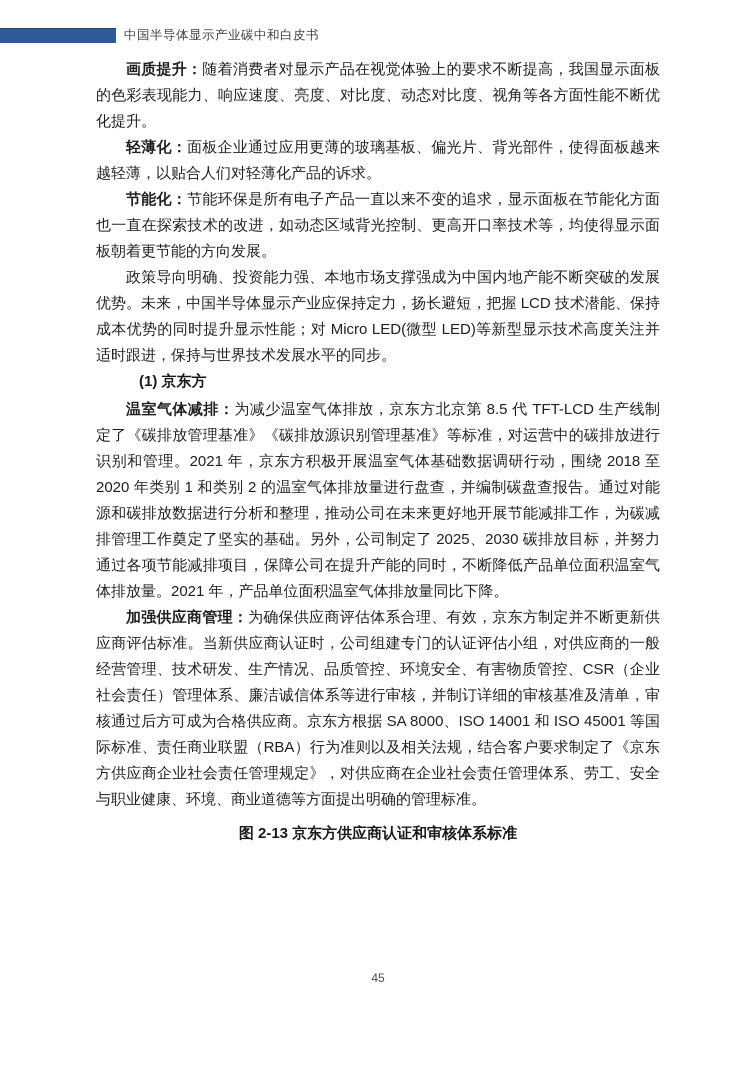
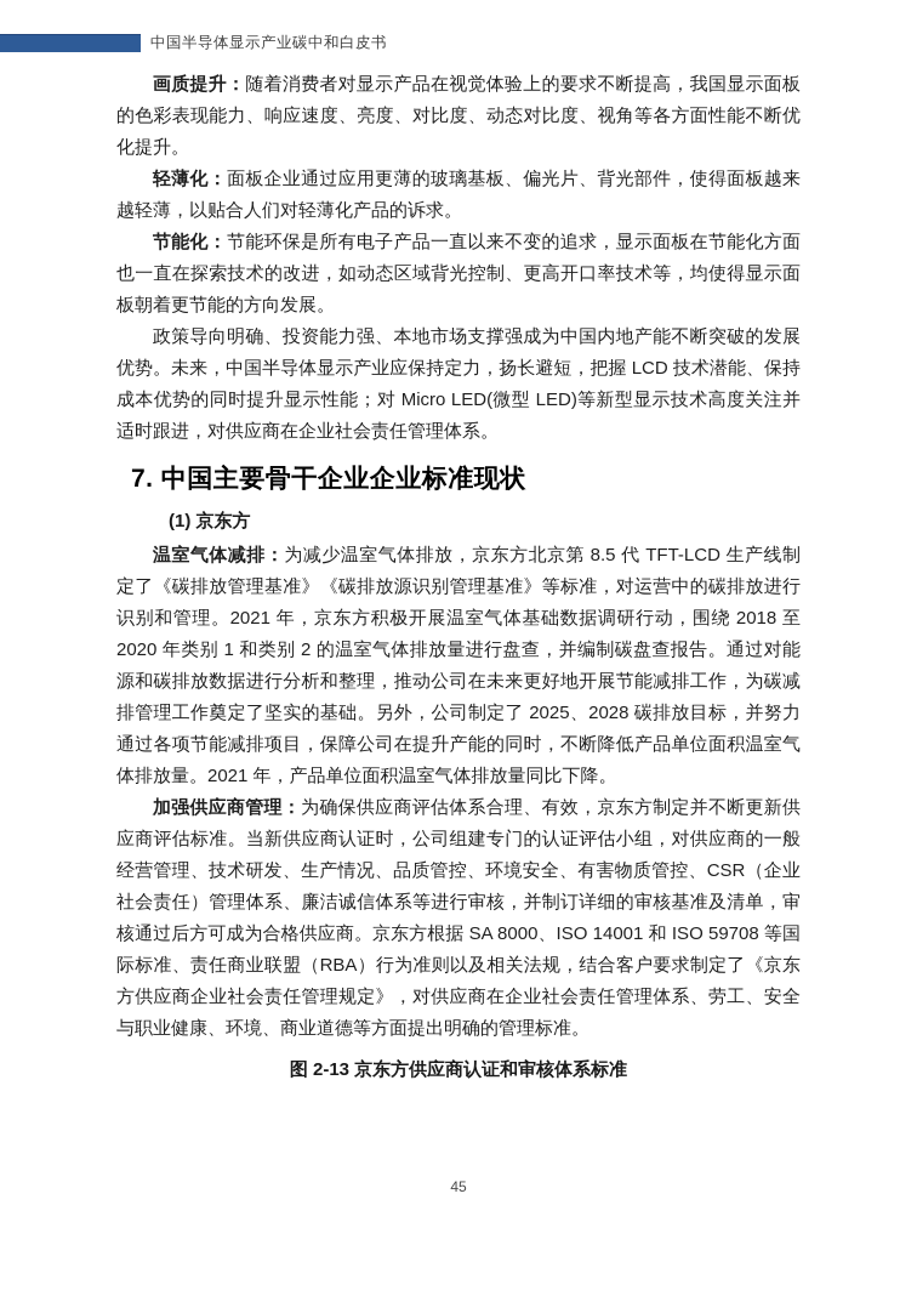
  中国半导体显示产业碳中和白皮书
  画质提升：随着消费者对显示产品在视觉体验上的要求不断提高，我国显示面板的色彩表现能力、响应速度、亮度、对比度、动态对比度、视角等各方面性能不断优化提升。
  轻薄化：面板企业通过应用更薄的玻璃基板、偏光片、背光部件，使得面板越来越轻薄，以贴合人们对轻薄化产品的诉求。
  节能化：节能环保是所有电子产品一直以来不变的追求，显示面板在节能化方面也一直在探索技术的改进，如动态区域背光控制、更高开口率技术等，均使得显示面板朝着更节能的方向发展。
- 政策导向明确、投资能力强、本地市场支撑强成为中国内地产能不断突破的发展优势。未来，中国半导体显示产业应保持定力，扬长避短，把握 LCD 技术潜能、保持成本优势的同时提升显示性能；对 Micro LED(微型 LED)等新型显示技术高度关注并适时跟进，保持与世界技术发展水平的同步。
+ 政策导向明确、投资能力强、本地市场支撑强成为中国内地产能不断突破的发展优势。未来，中国半导体显示产业应保持定力，扬长避短，把握 LCD 技术潜能、保持成本优势的同时提升显示性能；对 Micro LED(微型 LED)等新型显示技术高度关注并适时跟进，对供应商在企业社会责任管理体系。
+ 7. 中国主要骨干企业企业标准现状
  (1) 京东方
- 温室气体减排：为减少温室气体排放，京东方北京第 8.5 代 TFT-LCD 生产线制定了《碳排放管理基准》《碳排放源识别管理基准》等标准，对运营中的碳排放进行识别和管理。2021 年，京东方积极开展温室气体基础数据调研行动，围绕 2018 至 2020 年类别 1 和类别 2 的温室气体排放量进行盘查，并编制碳盘查报告。通过对能源和碳排放数据进行分析和整理，推动公司在未来更好地开展节能减排工作，为碳减排管理工作奠定了坚实的基础。另外，公司制定了 2025、2030 碳排放目标，并努力通过各项节能减排项目，保障公司在提升产能的同时，不断降低产品单位面积温室气体排放量。2021 年，产品单位面积温室气体排放量同比下降。
+ 温室气体减排：为减少温室气体排放，京东方北京第 8.5 代 TFT-LCD 生产线制定了《碳排放管理基准》《碳排放源识别管理基准》等标准，对运营中的碳排放进行识别和管理。2021 年，京东方积极开展温室气体基础数据调研行动，围绕 2018 至 2020 年类别 1 和类别 2 的温室气体排放量进行盘查，并编制碳盘查报告。通过对能源和碳排放数据进行分析和整理，推动公司在未来更好地开展节能减排工作，为碳减排管理工作奠定了坚实的基础。另外，公司制定了 2025、2028 碳排放目标，并努力通过各项节能减排项目，保障公司在提升产能的同时，不断降低产品单位面积温室气体排放量。2021 年，产品单位面积温室气体排放量同比下降。
- 加强供应商管理：为确保供应商评估体系合理、有效，京东方制定并不断更新供应商评估标准。当新供应商认证时，公司组建专门的认证评估小组，对供应商的一般经营管理、技术研发、生产情况、品质管控、环境安全、有害物质管控、CSR（企业社会责任）管理体系、廉洁诚信体系等进行审核，并制订详细的审核基准及清单，审核通过后方可成为合格供应商。京东方根据 SA 8000、ISO 14001 和 ISO 45001 等国际标准、责任商业联盟（RBA）行为准则以及相关法规，结合客户要求制定了《京东方供应商企业社会责任管理规定》，对供应商在企业社会责任管理体系、劳工、安全与职业健康、环境、商业道德等方面提出明确的管理标准。
+ 加强供应商管理：为确保供应商评估体系合理、有效，京东方制定并不断更新供应商评估标准。当新供应商认证时，公司组建专门的认证评估小组，对供应商的一般经营管理、技术研发、生产情况、品质管控、环境安全、有害物质管控、CSR（企业社会责任）管理体系、廉洁诚信体系等进行审核，并制订详细的审核基准及清单，审核通过后方可成为合格供应商。京东方根据 SA 8000、ISO 14001 和 ISO 59708 等国际标准、责任商业联盟（RBA）行为准则以及相关法规，结合客户要求制定了《京东方供应商企业社会责任管理规定》，对供应商在企业社会责任管理体系、劳工、安全与职业健康、环境、商业道德等方面提出明确的管理标准。
  图 2-13 京东方供应商认证和审核体系标准
  45
